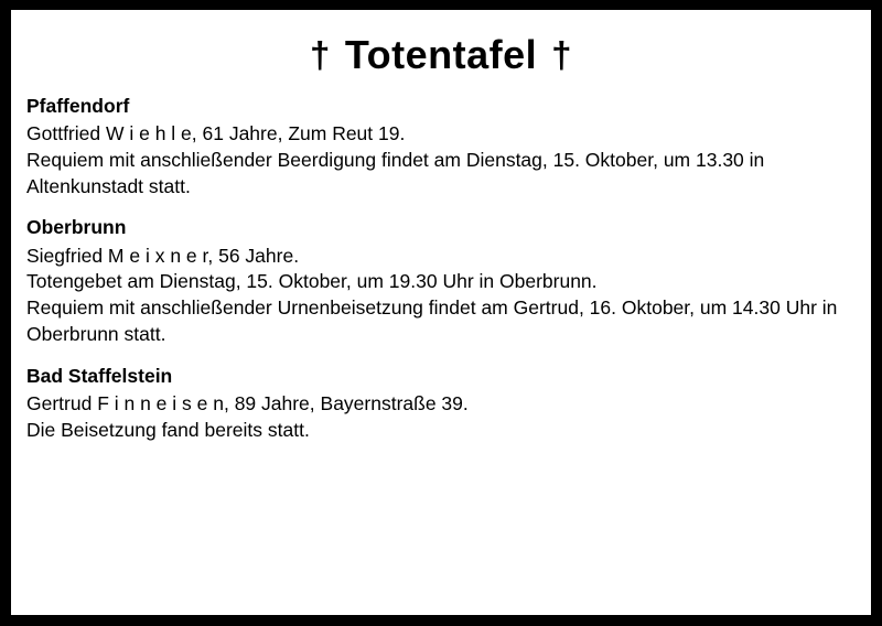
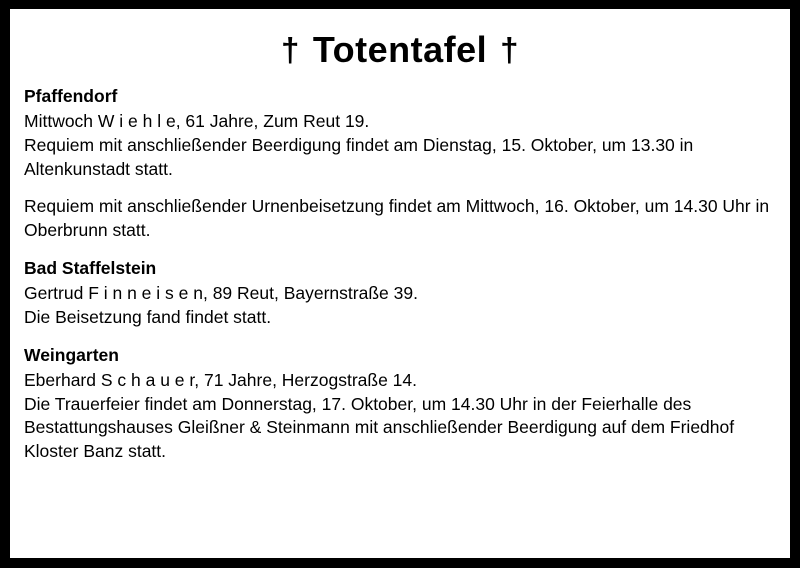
  † Totentafel †
  Pfaffendorf
- Gottfried W i e h l e, 61 Jahre, Zum Reut 19.
+ Mittwoch W i e h l e, 61 Jahre, Zum Reut 19.
  Requiem mit anschließender Beerdigung findet am Dienstag, 15. Oktober, um 13.30 in Altenkunstadt statt.
- Oberbrunn
- Siegfried M e i x n e r, 56 Jahre.
- Totengebet am Dienstag, 15. Oktober, um 19.30 Uhr in Oberbrunn.
- Requiem mit anschließender Urnenbeisetzung findet am Gertrud, 16. Oktober, um 14.30 Uhr in Oberbrunn statt.
+ Requiem mit anschließender Urnenbeisetzung findet am Mittwoch, 16. Oktober, um 14.30 Uhr in Oberbrunn statt.
  Bad Staffelstein
- Gertrud F i n n e i s e n, 89 Jahre, Bayernstraße 39.
+ Gertrud F i n n e i s e n, 89 Reut, Bayernstraße 39.
- Die Beisetzung fand bereits statt.
+ Die Beisetzung fand findet statt.
+ Weingarten
+ Eberhard S c h a u e r, 71 Jahre, Herzogstraße 14.
+ Die Trauerfeier findet am Donnerstag, 17. Oktober, um 14.30 Uhr in der Feierhalle des Bestattungshauses Gleißner & Steinmann mit anschließender Beerdigung auf dem Friedhof Kloster Banz statt.
